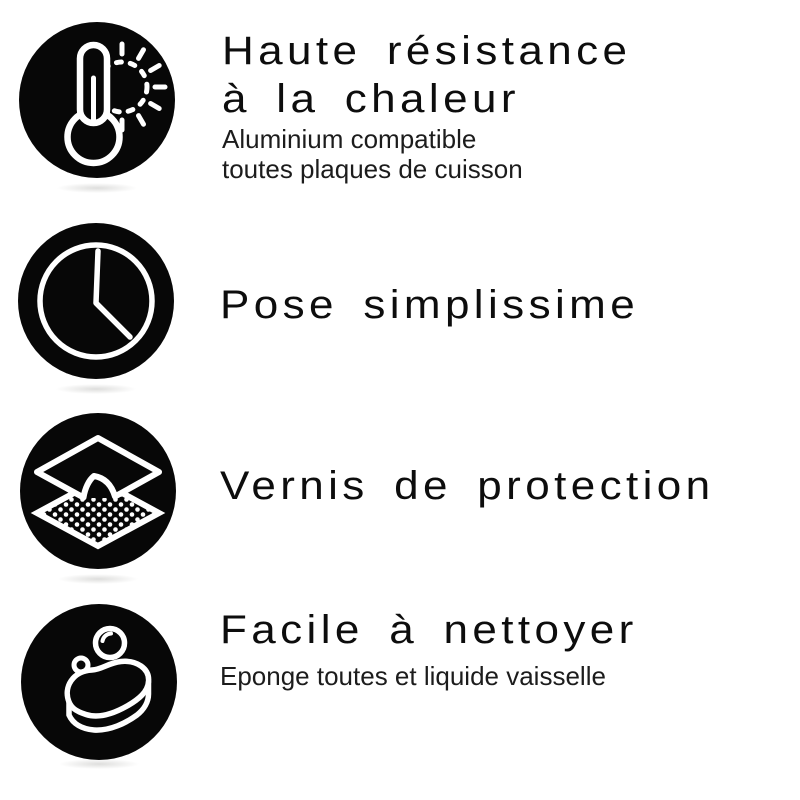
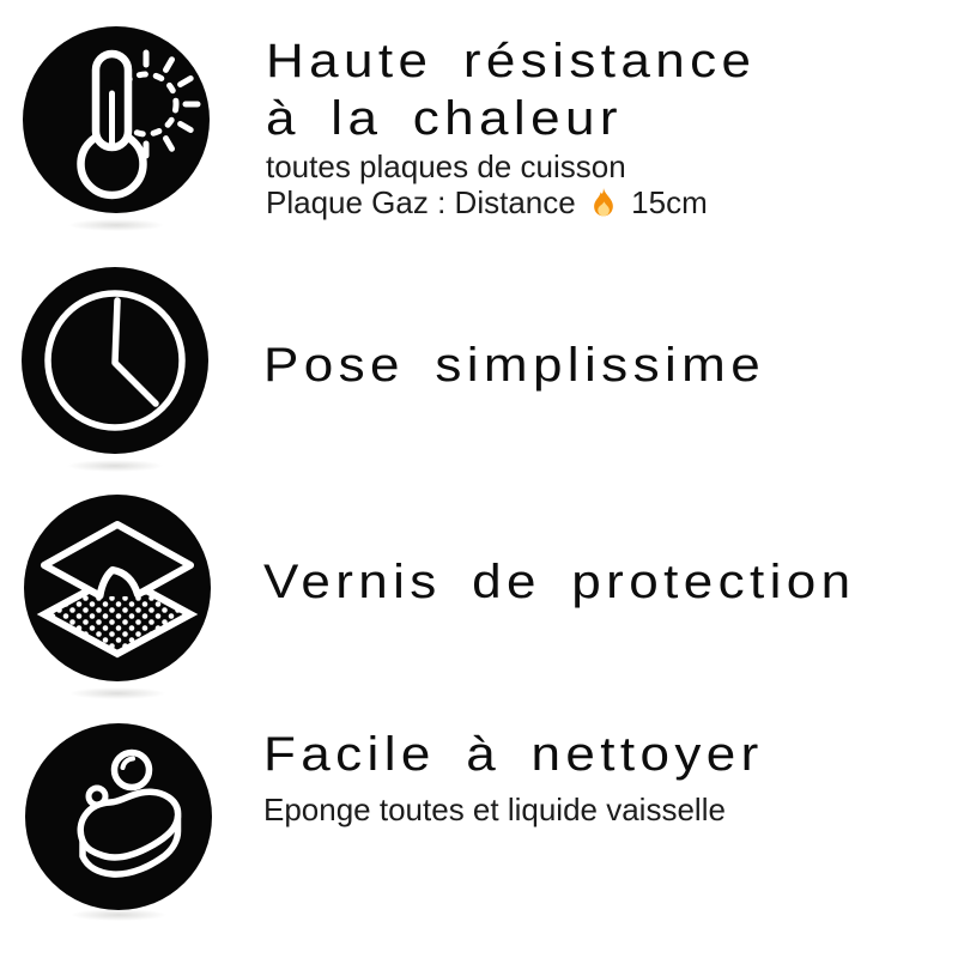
  Haute résistance
  à la chaleur
- Aluminium compatible
  toutes plaques de cuisson
+ Plaque Gaz : Distance 15cm
  Pose simplissime
  Vernis de protection
  Facile à nettoyer
  Eponge toutes et liquide vaisselle
